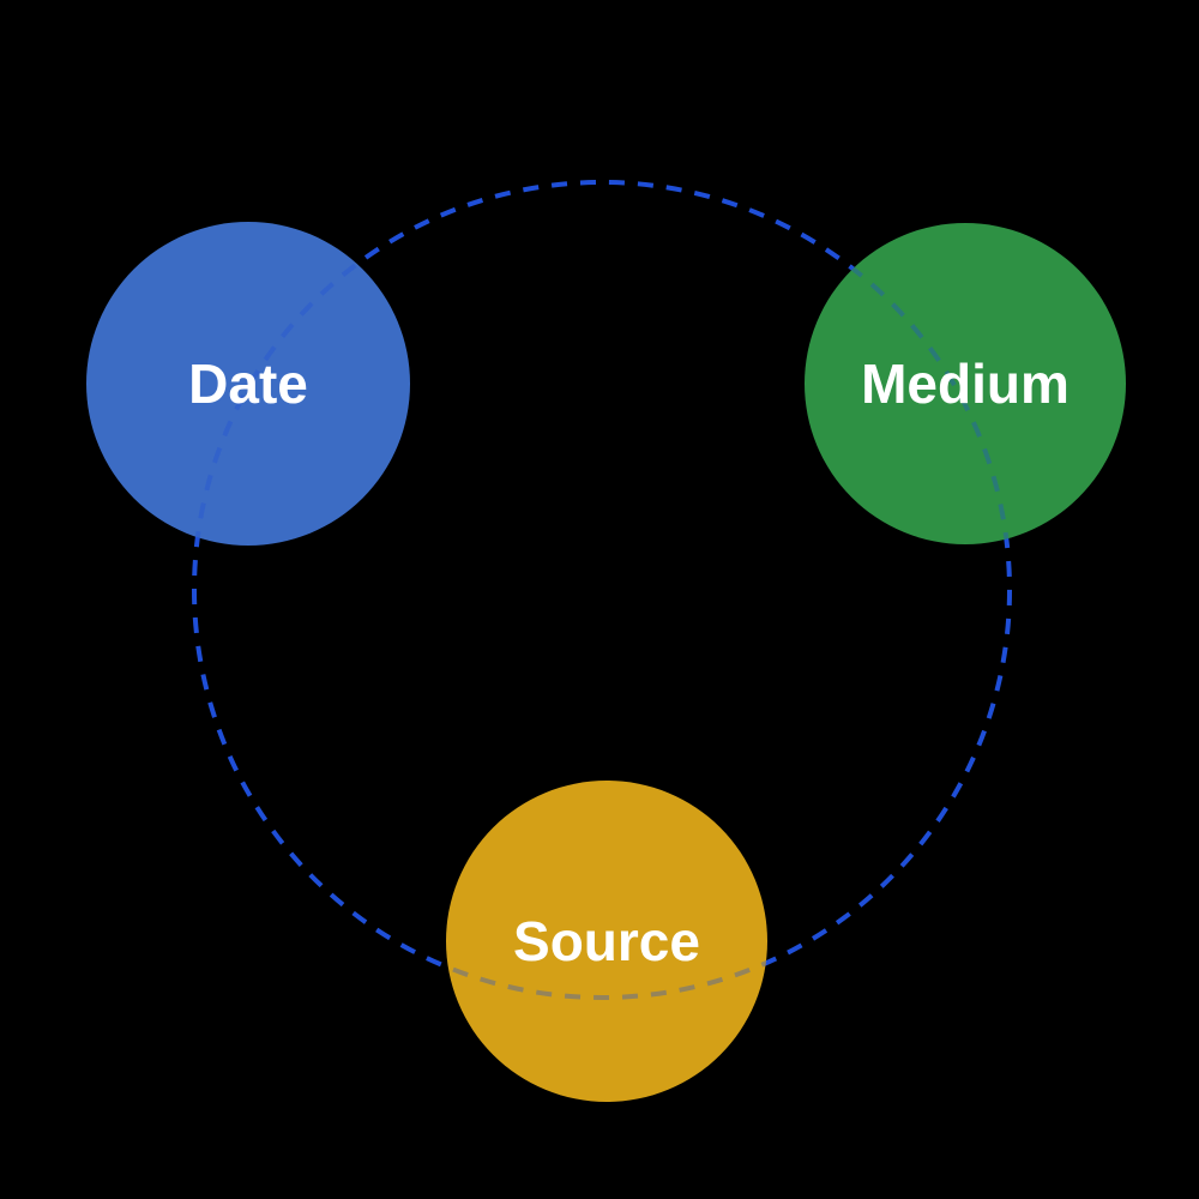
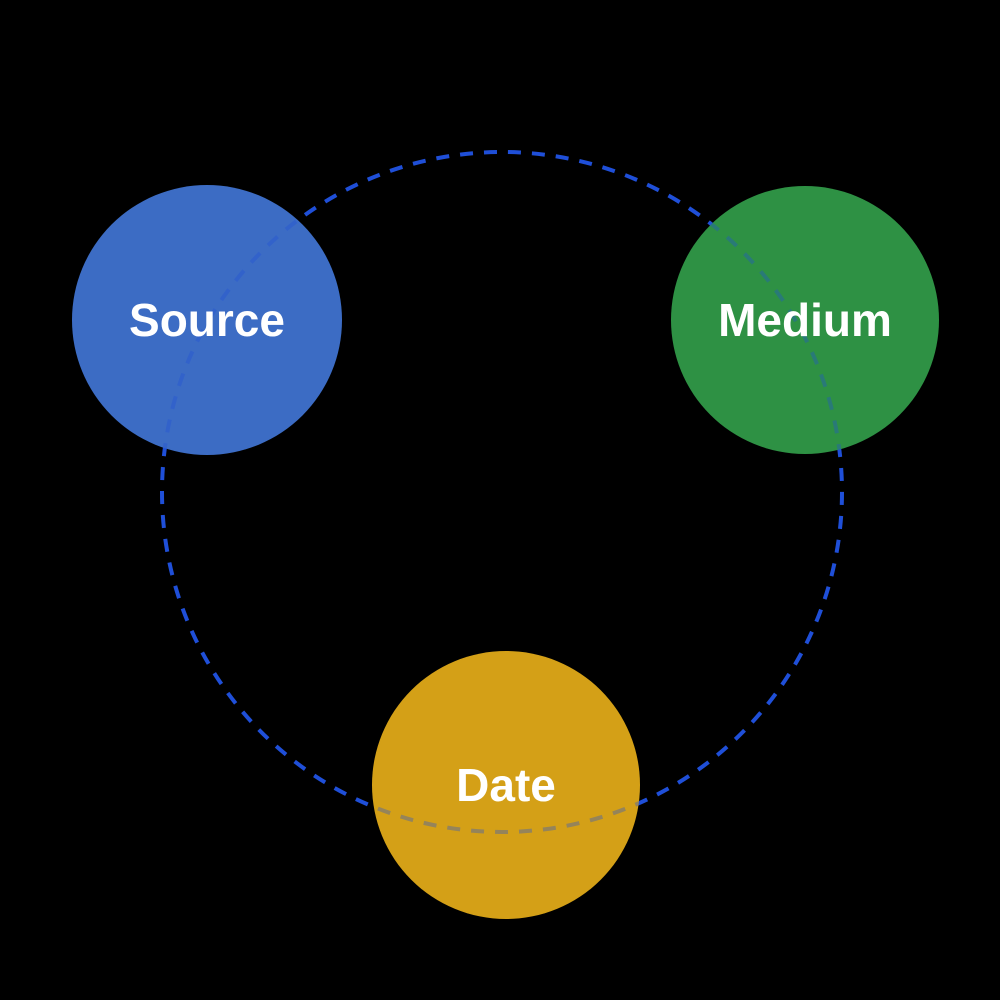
- Date
+ Source
  Medium
- Source
+ Date
